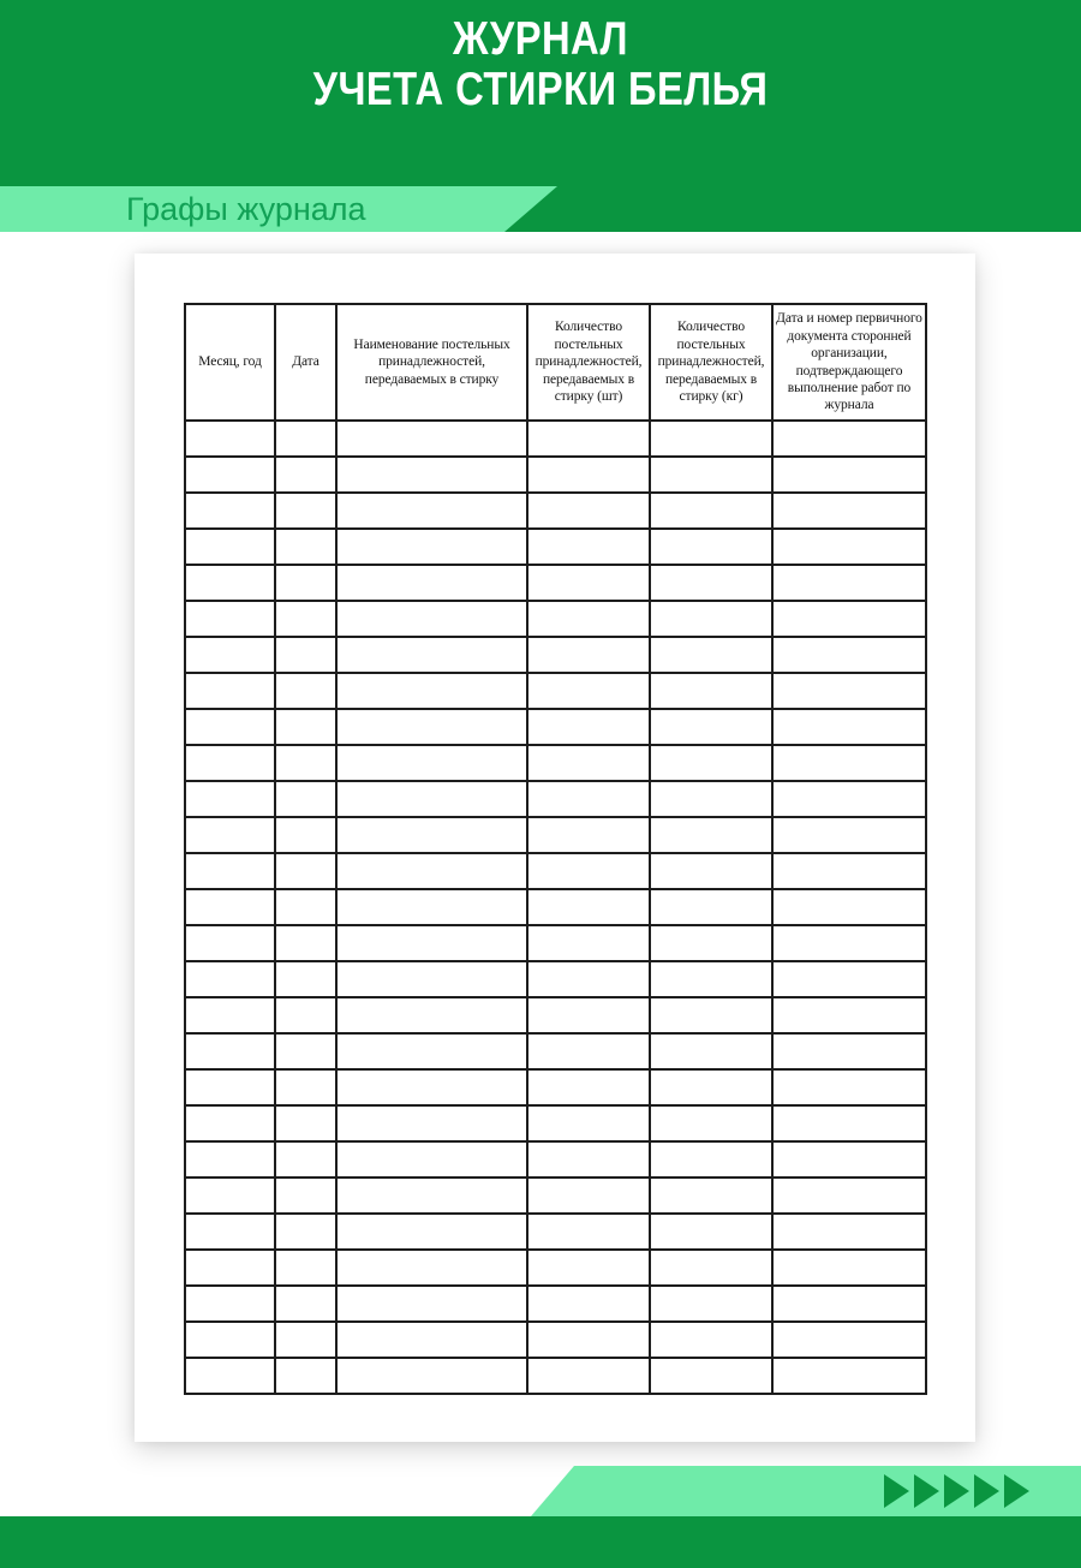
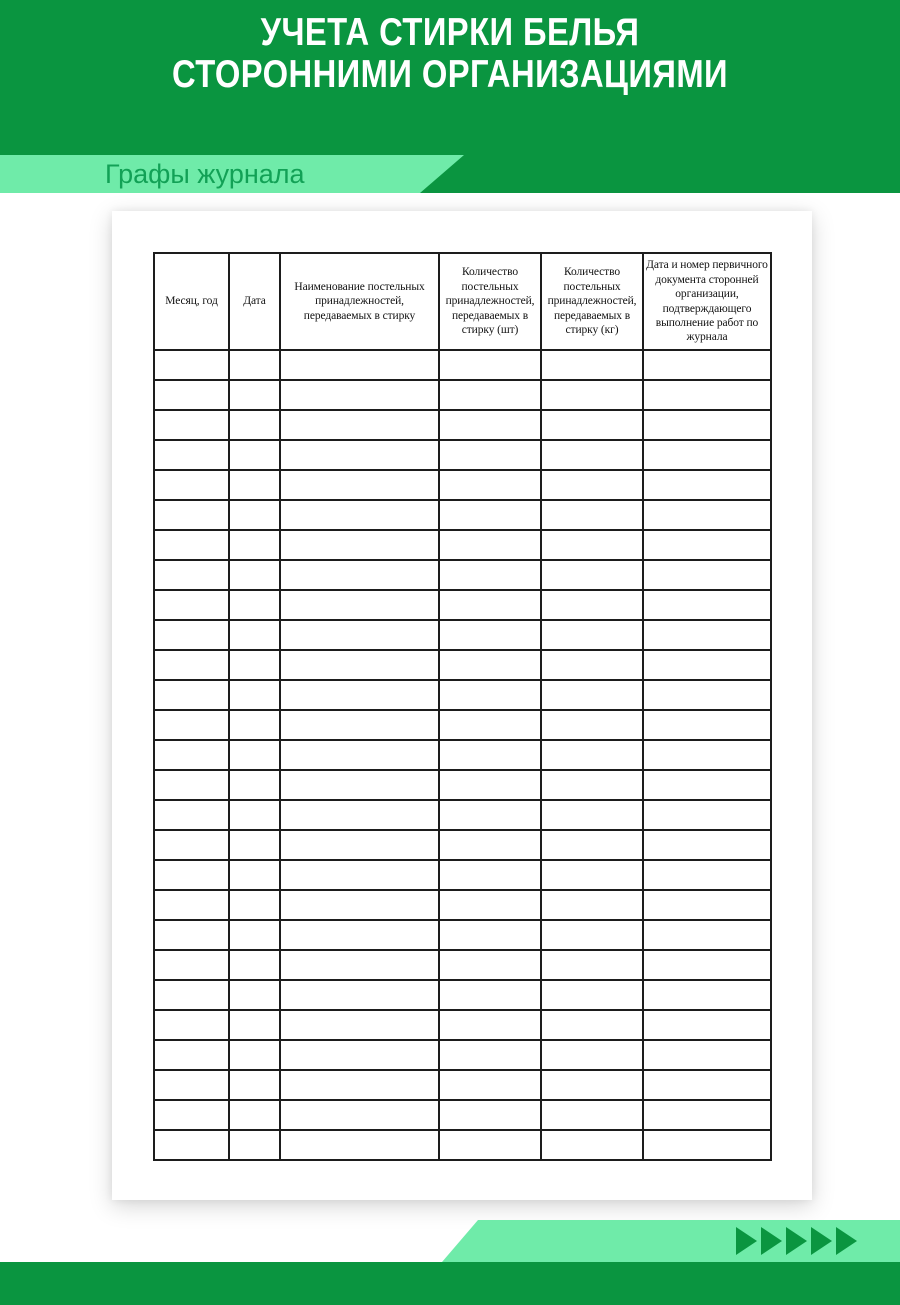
- ЖУРНАЛ
  УЧЕТА СТИРКИ БЕЛЬЯ
+ СТОРОННИМИ ОРГАНИЗАЦИЯМИ
  Графы журнала
  Месяц, год	Дата	Наименование постельных принадлежностей, передаваемых в стирку	Количество постельных принадлежностей, передаваемых в стирку (шт)	Количество постельных принадлежностей, передаваемых в стирку (кг)	Дата и номер первичного документа сторонней организации, подтверждающего выполнение работ по журнала
